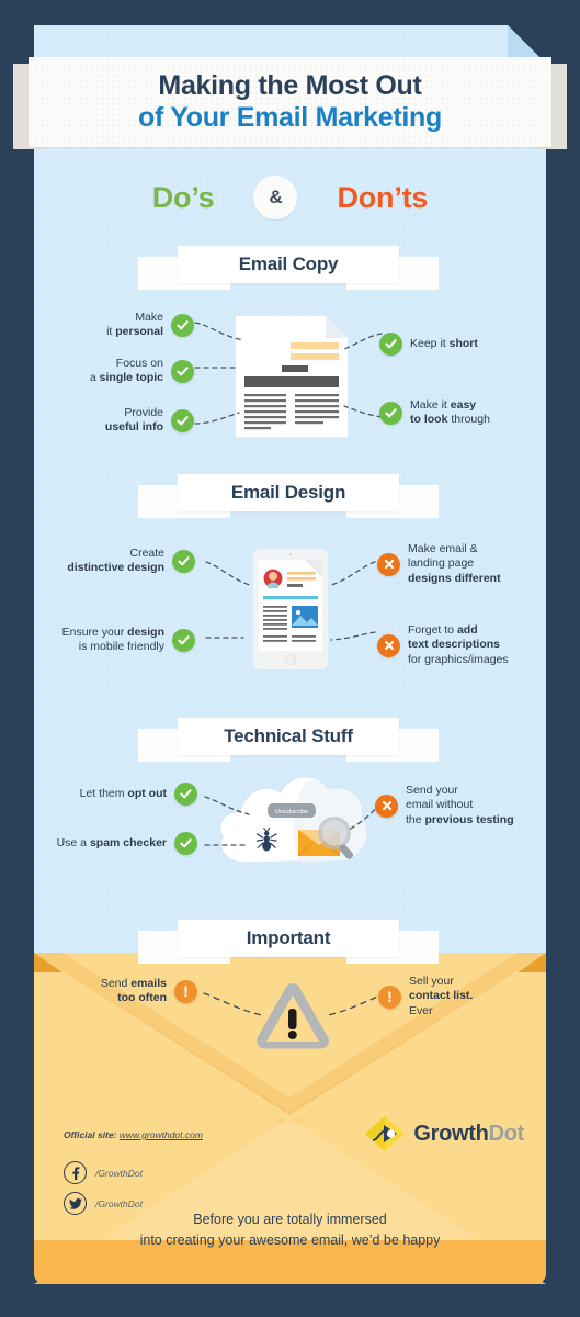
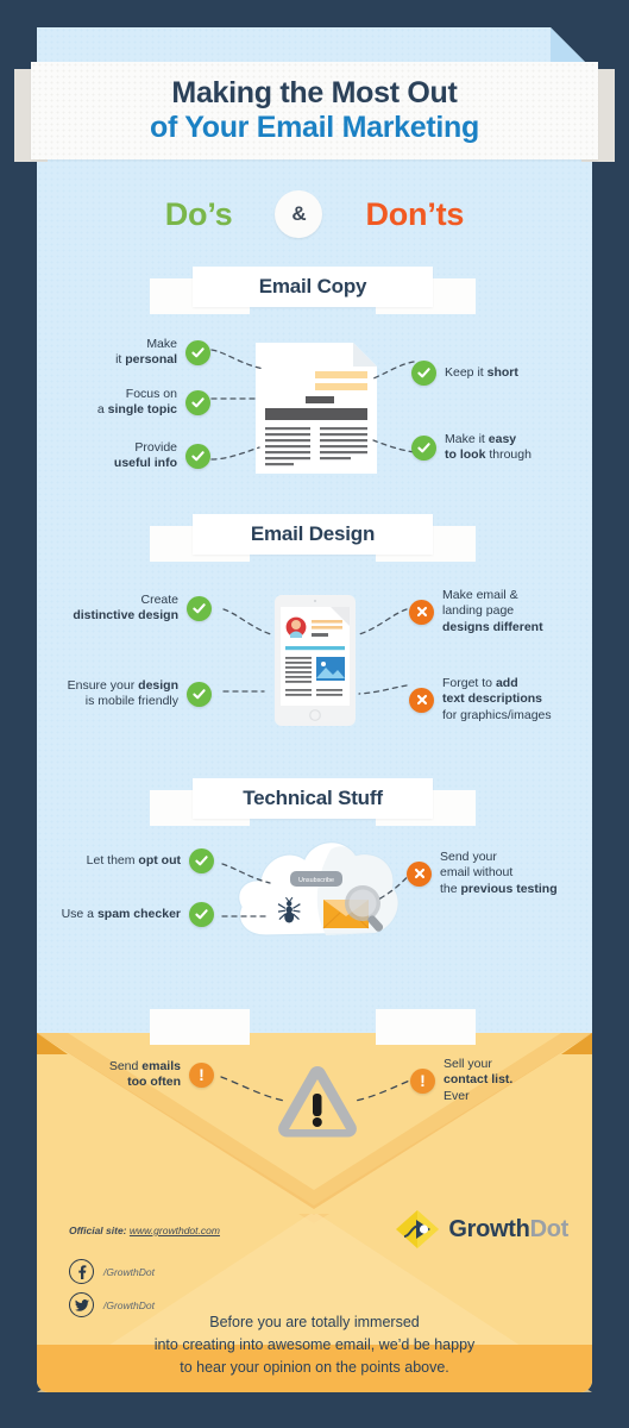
  Making the Most Out
  of Your Email Marketing
  Do’s
  &
  Don’ts
  Email Copy
  Make
  it personal
  Focus on
  a single topic
  Provide
  useful info
  Keep it short
  Make it easy
  to look through
  Email Design
  Create
  distinctive design
  Ensure your design
  is mobile friendly
  Make email &
  landing page
  designs different
  Forget to add
  text descriptions
  for graphics/images
  Technical Stuff
  Let them opt out
  Use a spam checker
  Send your
  email without
  the previous testing
- Important
  Send emails
  too often
  !
  !
  Sell your
  contact list.
  Ever
  Official site: www.growthdot.com
  /GrowthDot
  /GrowthDot
  GrowthDot
  Before you are totally immersed
- into creating your awesome email, we’d be happy
+ into creating into awesome email, we’d be happy
+ to hear your opinion on the points above.
